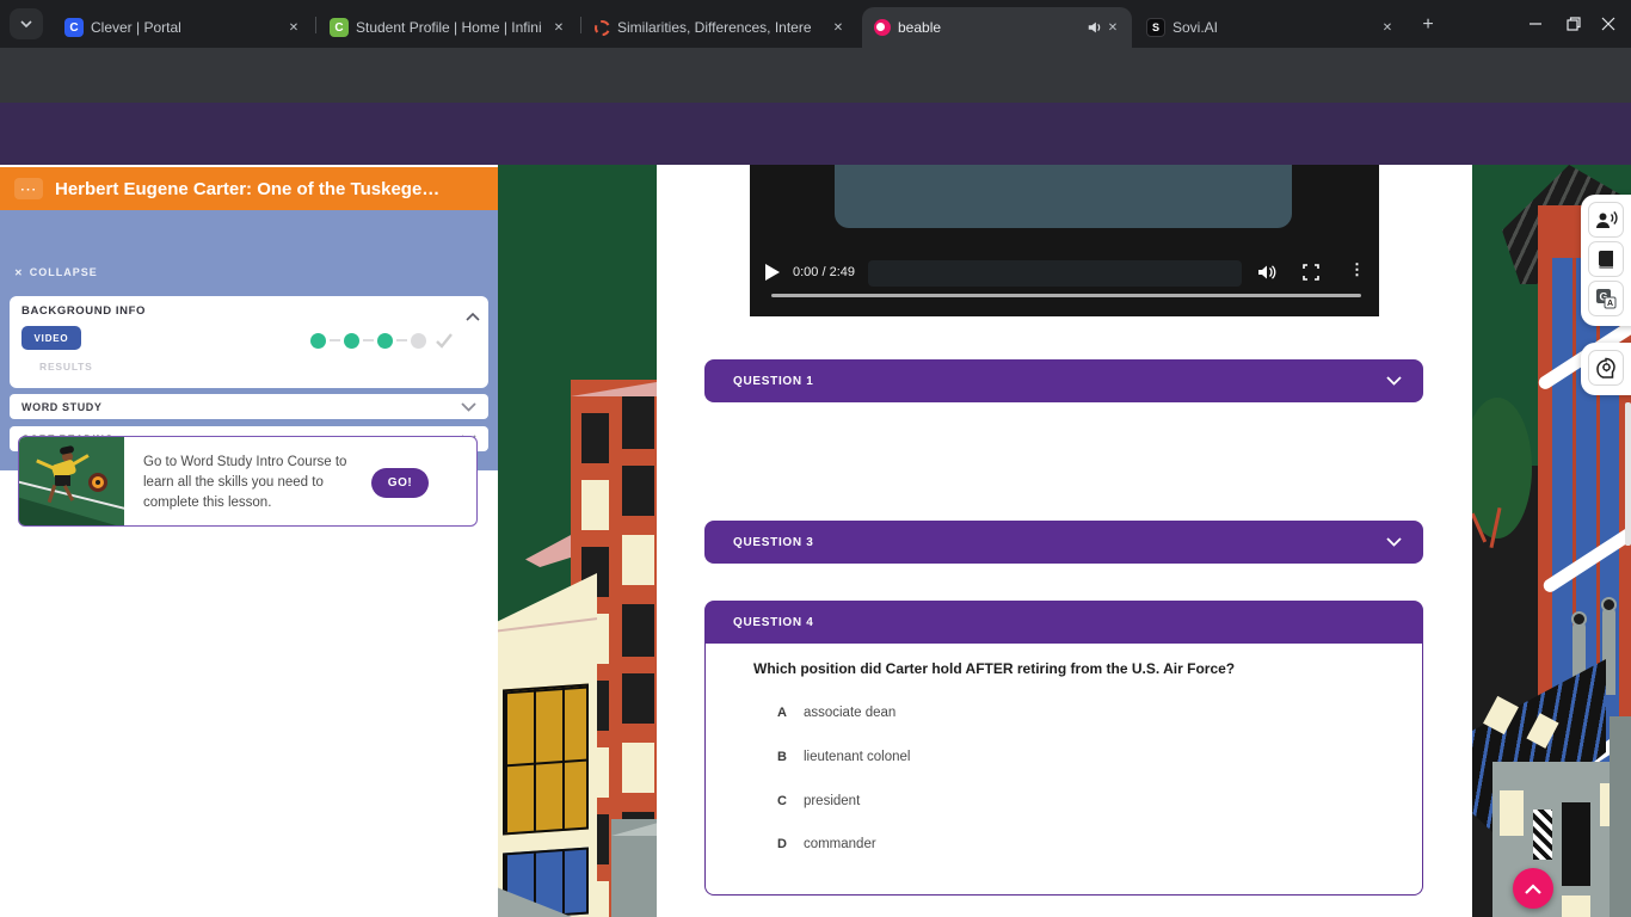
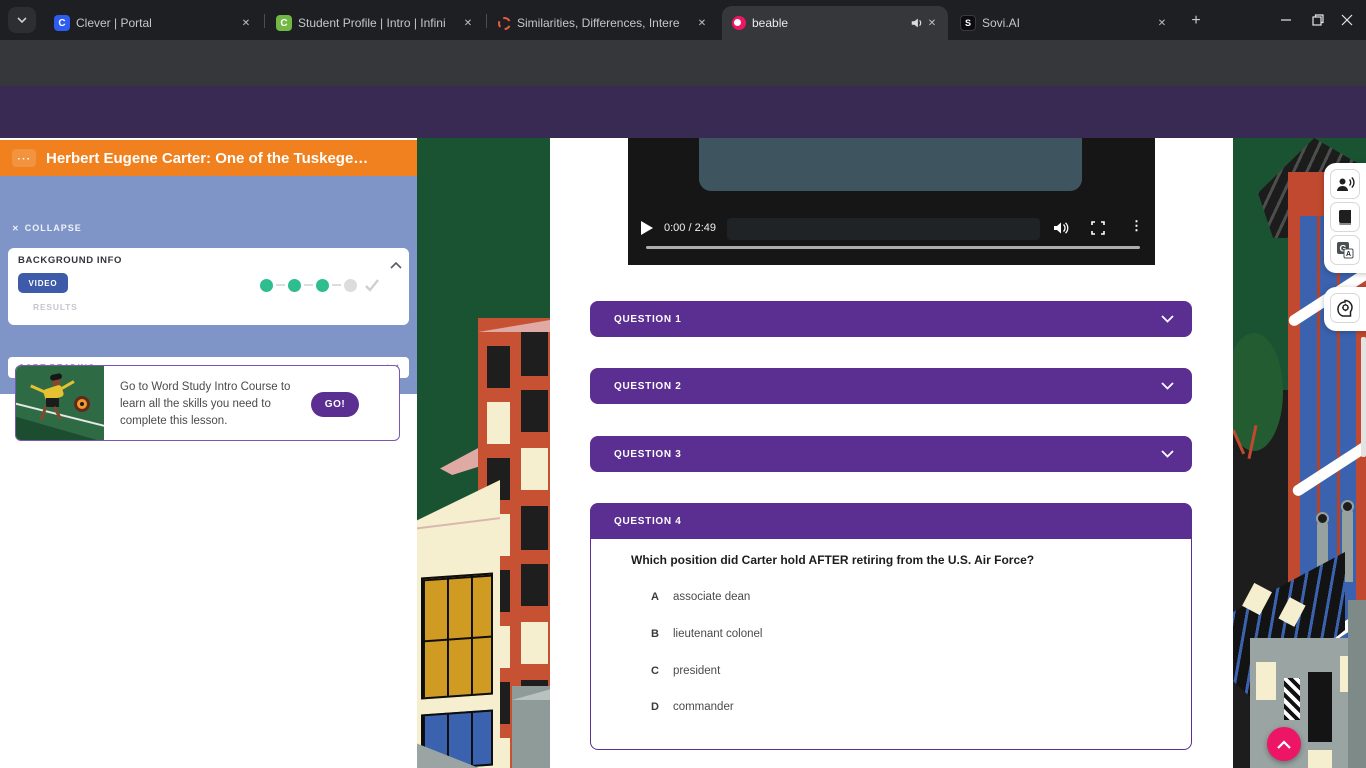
  C
  Clever | Portal
  ✕
  C
- Student Profile | Home | Infini
+ Student Profile | Intro | Infini
  ✕
  Similarities, Differences, Intere
  ✕
  beable
  ✕
  S
  Sovi.AI
  ✕
  +
  ⋯
  Herbert Eugene Carter: One of the Tuskege…
  ✕
  COLLAPSE
  BACKGROUND INFO
  VIDEO
  RESULTS
- WORD STUDY
  Go to Word Study Intro Course to learn all the skills you need to complete this lesson.
  GO!
  0:00 / 2:49
  ⋮
  QUESTION 1
+ QUESTION 2
  QUESTION 3
  QUESTION 4
  Which position did Carter hold AFTER retiring from the U.S. Air Force?
  A
  associate dean
  B
  lieutenant colonel
  C
  president
  D
  commander
  G
